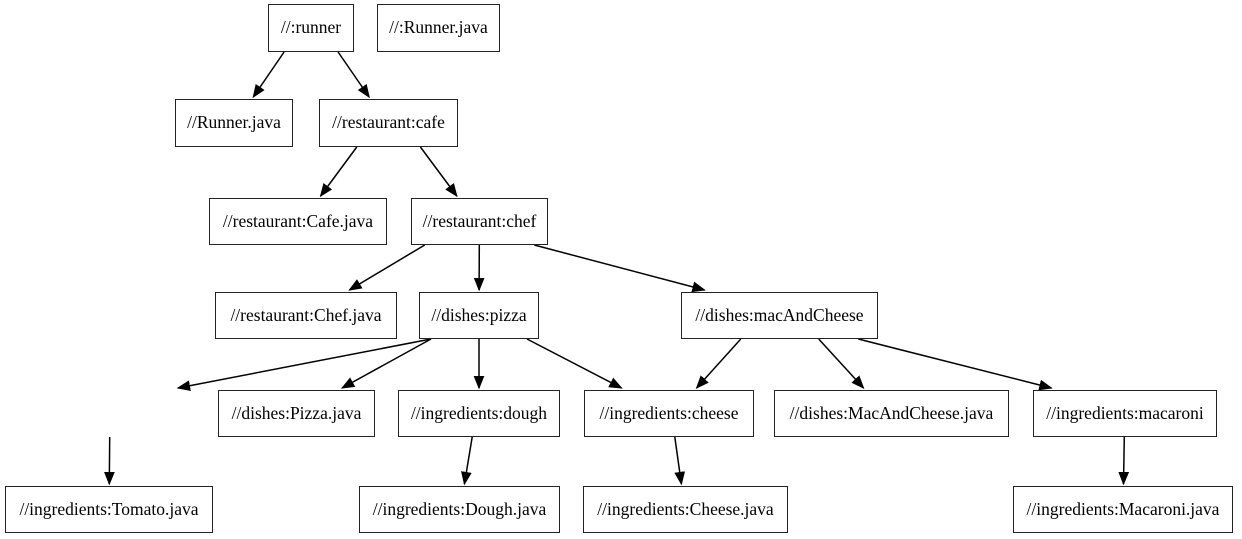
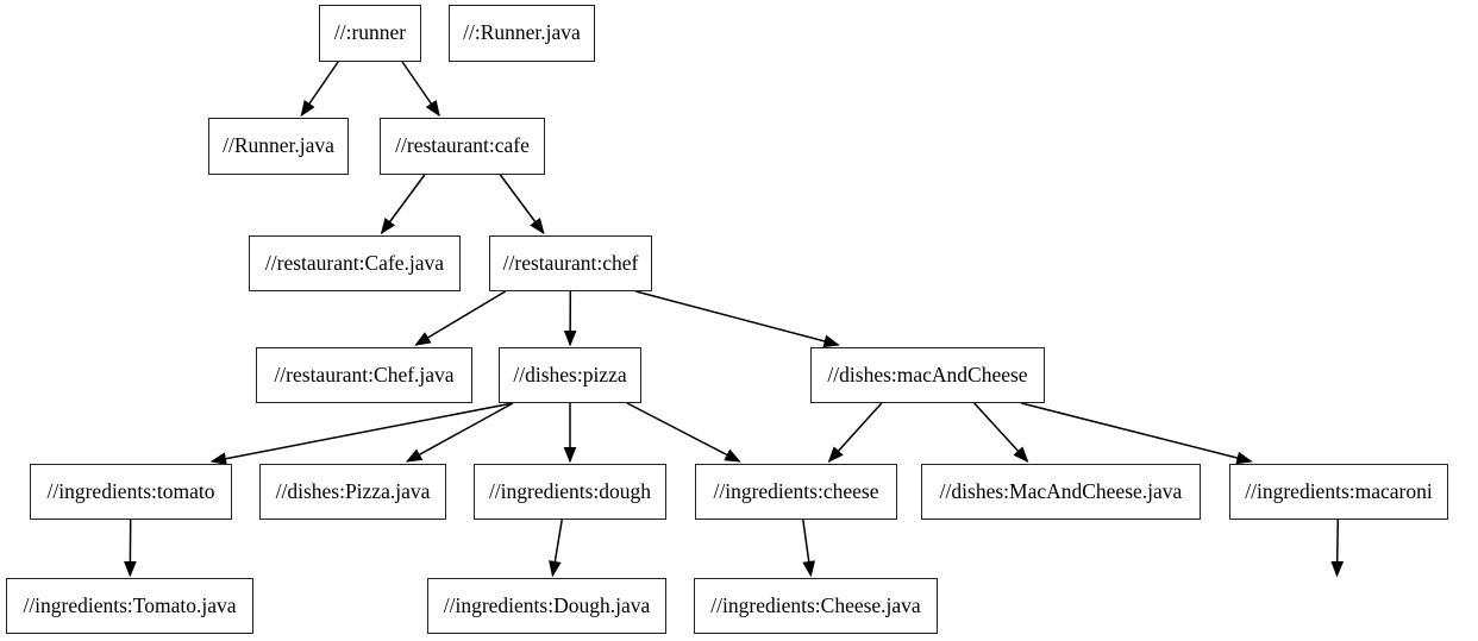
  //:runner
  //:Runner.java
  //Runner.java
  //restaurant:cafe
  //restaurant:Cafe.java
  //restaurant:chef
  //restaurant:Chef.java
  //dishes:pizza
  //dishes:macAndCheese
+ //ingredients:tomato
  //dishes:Pizza.java
  //ingredients:dough
  //ingredients:cheese
  //dishes:MacAndCheese.java
  //ingredients:macaroni
  //ingredients:Tomato.java
  //ingredients:Dough.java
  //ingredients:Cheese.java
- //ingredients:Macaroni.java
